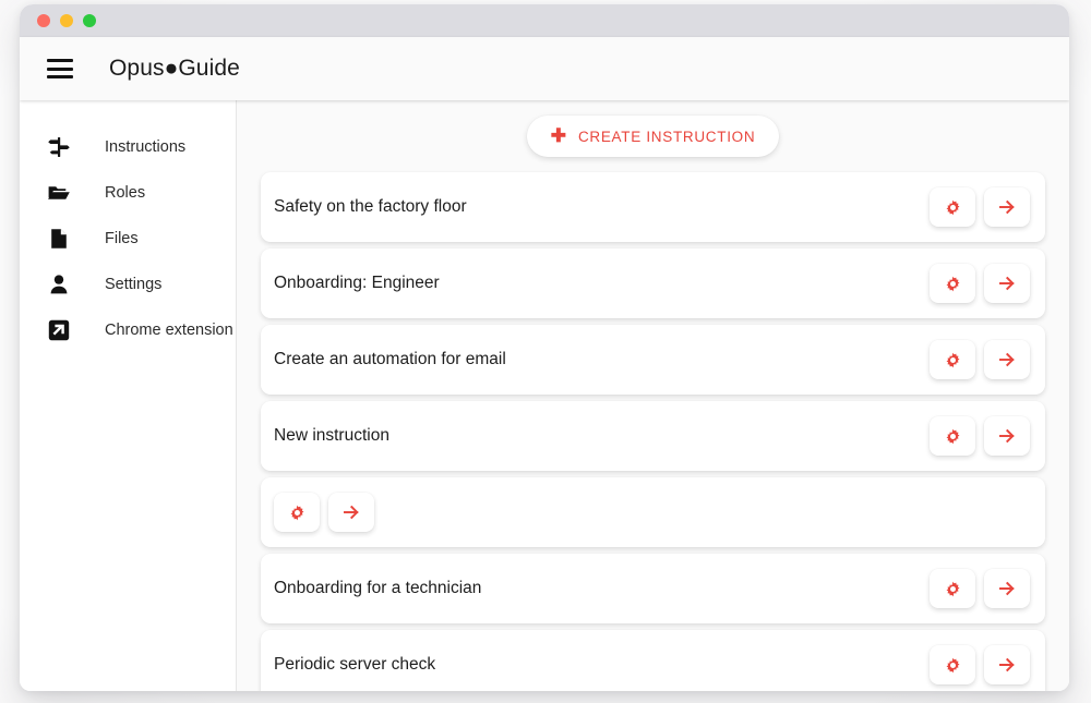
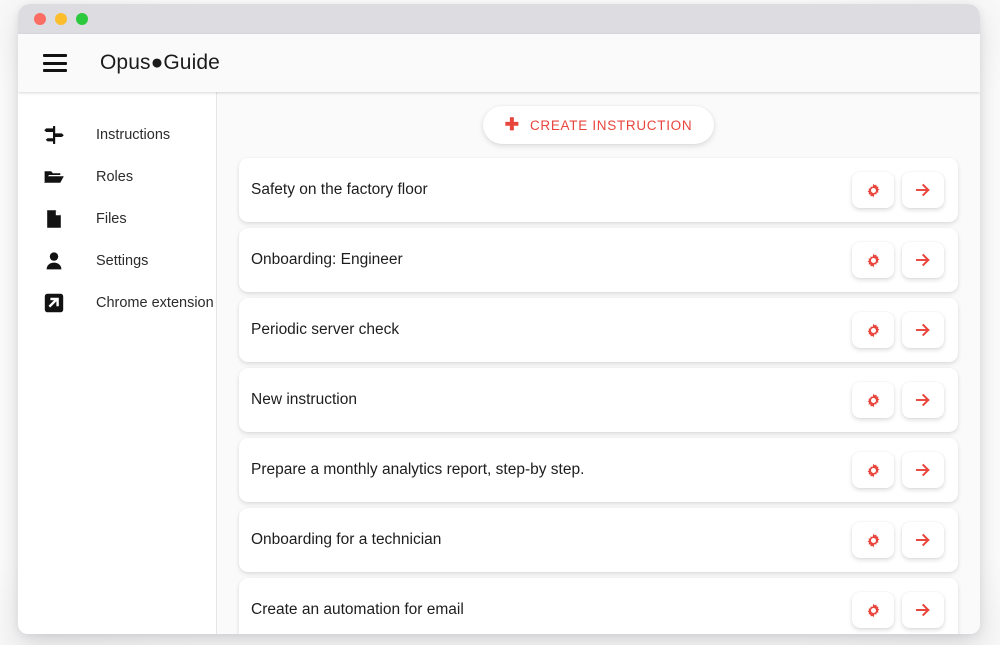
  Opus●Guide
  Instructions
  Roles
  Files
  Settings
  Chrome extension
  ✚
  CREATE INSTRUCTION
  Safety on the factory floor
  Onboarding: Engineer
- Create an automation for email
+ Periodic server check
  New instruction
+ Prepare a monthly analytics report, step-by step.
  Onboarding for a technician
- Periodic server check
+ Create an automation for email
